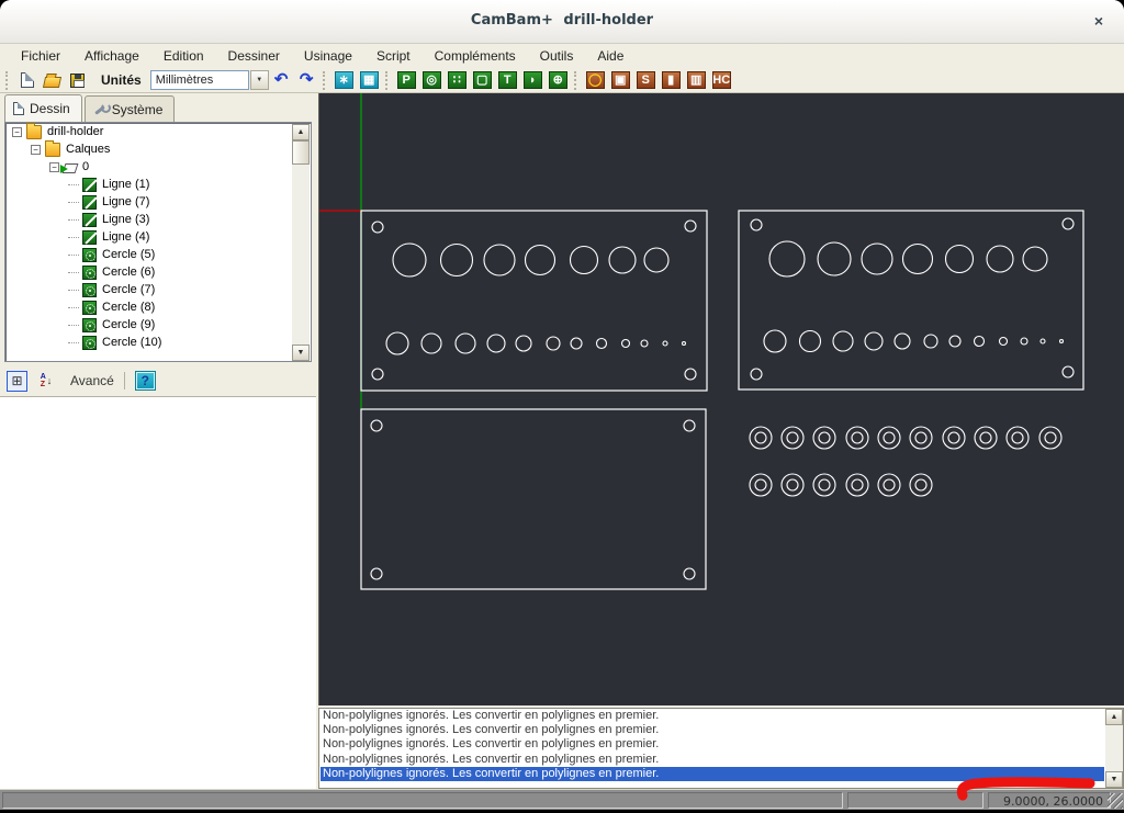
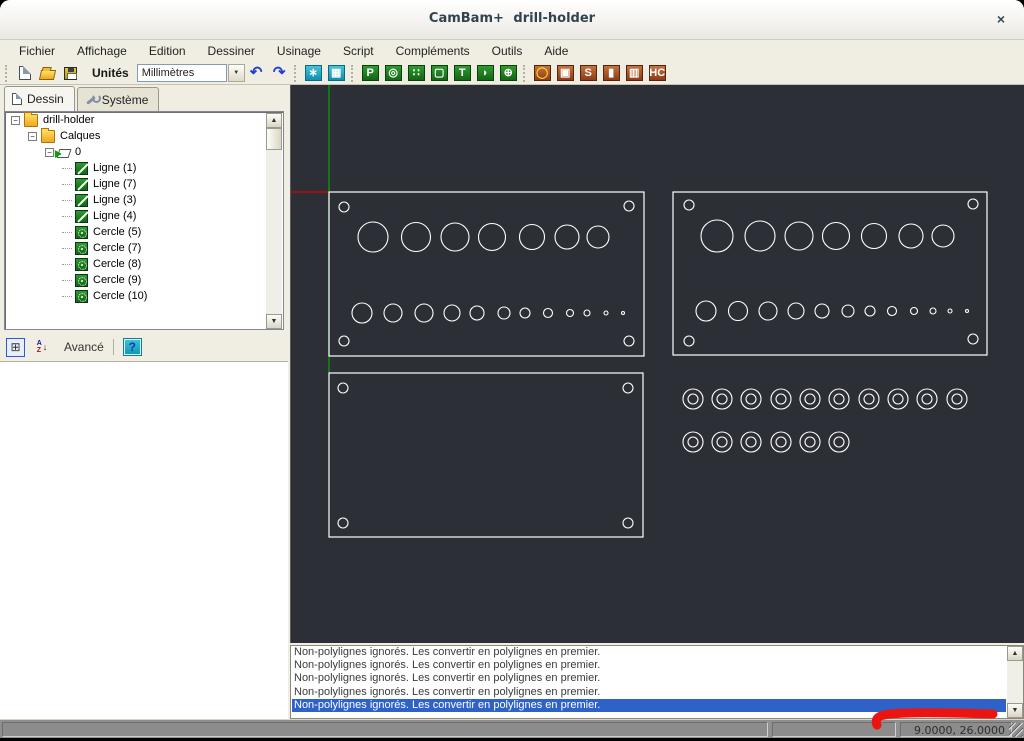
  CamBam+ drill-holder
  ×
  Fichier
  Affichage
  Edition
  Dessiner
  Usinage
  Script
  Compléments
  Outils
  Aide
  Unités
  Millimètres
  ↶
  ↷
  ∗
  ▦
  P
  ◎
  ∷
  ▢
  T
  ◗
  ⊕
  ◯
  ▣
  S
  ▮
  ▥
  HC
  Dessin
  Système
  −
  drill-holder
  −
  Calques
  −
  0
  Ligne (1)
  Ligne (7)
  Ligne (3)
  Ligne (4)
  Cercle (5)
- Cercle (6)
  Cercle (7)
  Cercle (8)
  Cercle (9)
  Cercle (10)
  ⊞
  ↓
  Avancé
  ?
  Non-polylignes ignorés. Les convertir en polylignes en premier.
  Non-polylignes ignorés. Les convertir en polylignes en premier.
  Non-polylignes ignorés. Les convertir en polylignes en premier.
  Non-polylignes ignorés. Les convertir en polylignes en premier.
  Non-polylignes ignorés. Les convertir en polylignes en premier.
  9.0000, 26.0000
